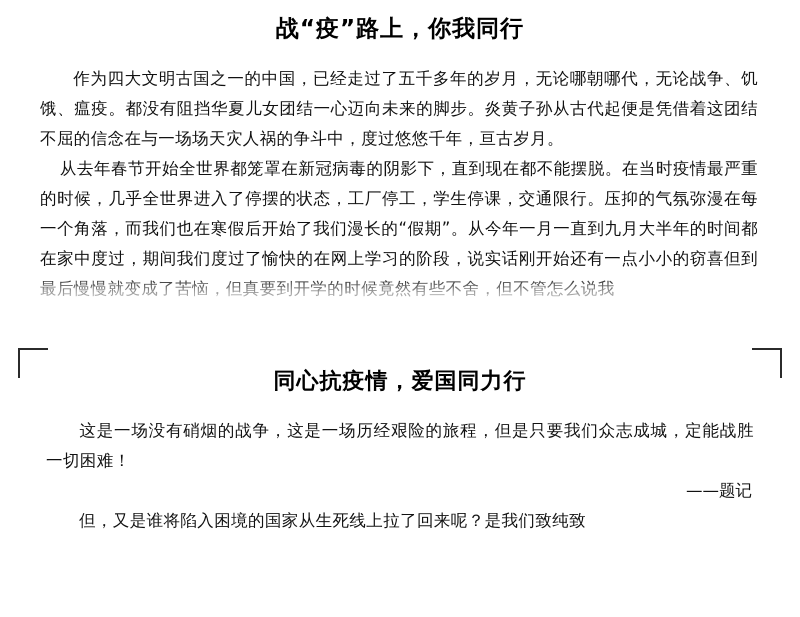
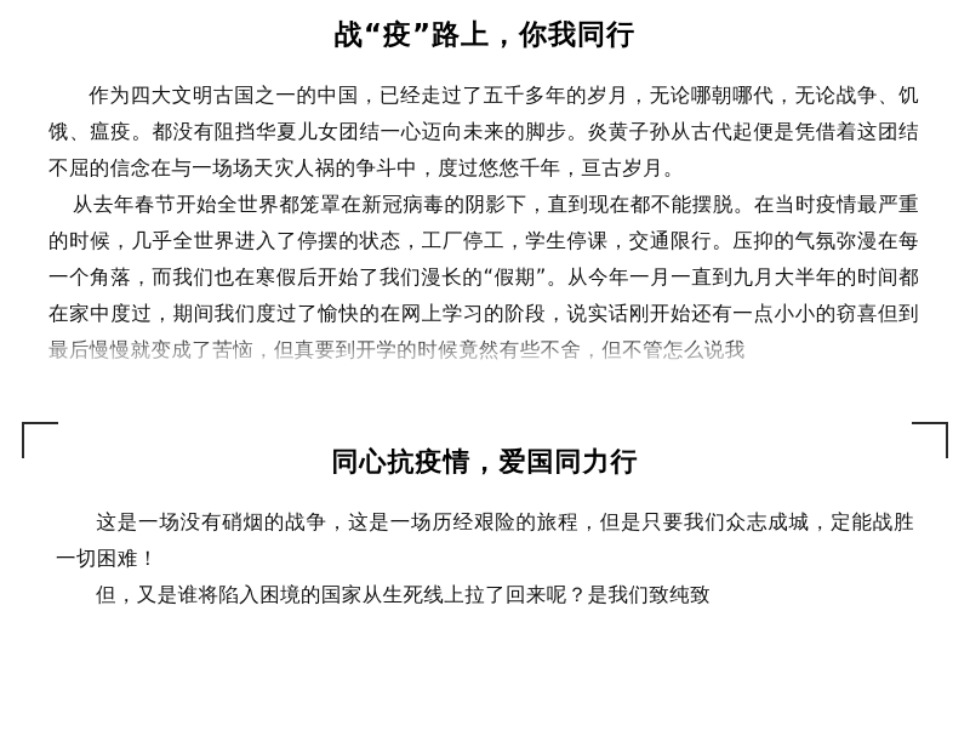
  战“疫”路上，你我同行
  作为四大文明古国之一的中国，已经走过了五千多年的岁月，无论哪朝哪代，无论战争、饥饿、瘟疫。都没有阻挡华夏儿女团结一心迈向未来的脚步。炎黄子孙从古代起便是凭借着这团结不屈的信念在与一场场天灾人祸的争斗中，度过悠悠千年，亘古岁月。
  从去年春节开始全世界都笼罩在新冠病毒的阴影下，直到现在都不能摆脱。在当时疫情最严重的时候，几乎全世界进入了停摆的状态，工厂停工，学生停课，交通限行。压抑的气氛弥漫在每一个角落，而我们也在寒假后开始了我们漫长的“假期”。从今年一月一直到九月大半年的时间都在家中度过，期间我们度过了愉快的在网上学习的阶段，说实话刚开始还有一点小小的窃喜但到
  同心抗疫情，爱国同力行
  这是一场没有硝烟的战争，这是一场历经艰险的旅程，但是只要我们众志成城，定能战胜一切困难！
- ——题记
  但，又是谁将陷入困境的国家从生死线上拉了回来呢？是我们致纯致
